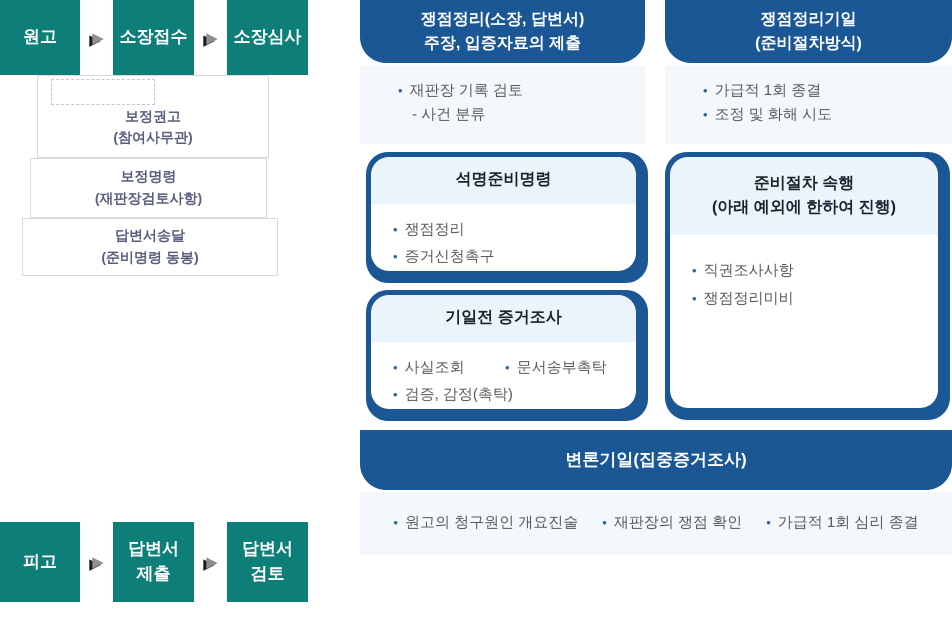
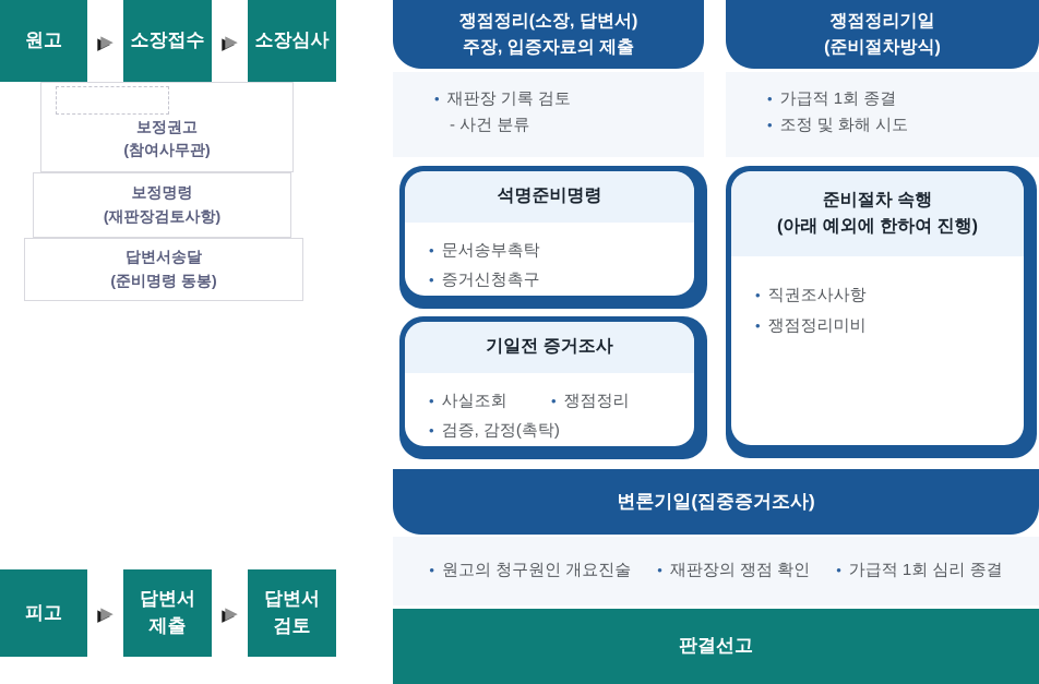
  원고
  ▶
  소장접수
  ▶
  소장심사
  보정권고
  (참여사무관)
  보정명령
  (재판장검토사항)
  답변서송달
  (준비명령 동봉)
  피고
  ▶
  답변서 제출
  ▶
  답변서 검토
  쟁점정리(소장, 답변서)
  주장, 입증자료의 제출
  •
  재판장 기록 검토
  - 사건 분류
  쟁점정리기일
  (준비절차방식)
  •
  가급적 1회 종결
  •
  조정 및 화해 시도
  석명준비명령
  •
- 쟁점정리
+ 문서송부촉탁
  •
  증거신청촉구
  기일전 증거조사
  •
  사실조회
  •
- 문서송부촉탁
+ 쟁점정리
  •
  검증, 감정(촉탁)
  준비절차 속행
  (아래 예외에 한하여 진행)
  •
  직권조사사항
  •
  쟁점정리미비
  변론기일(집중증거조사)
  •
  원고의 청구원인 개요진술
  •
  재판장의 쟁점 확인
  •
  가급적 1회 심리 종결
+ 판결선고
